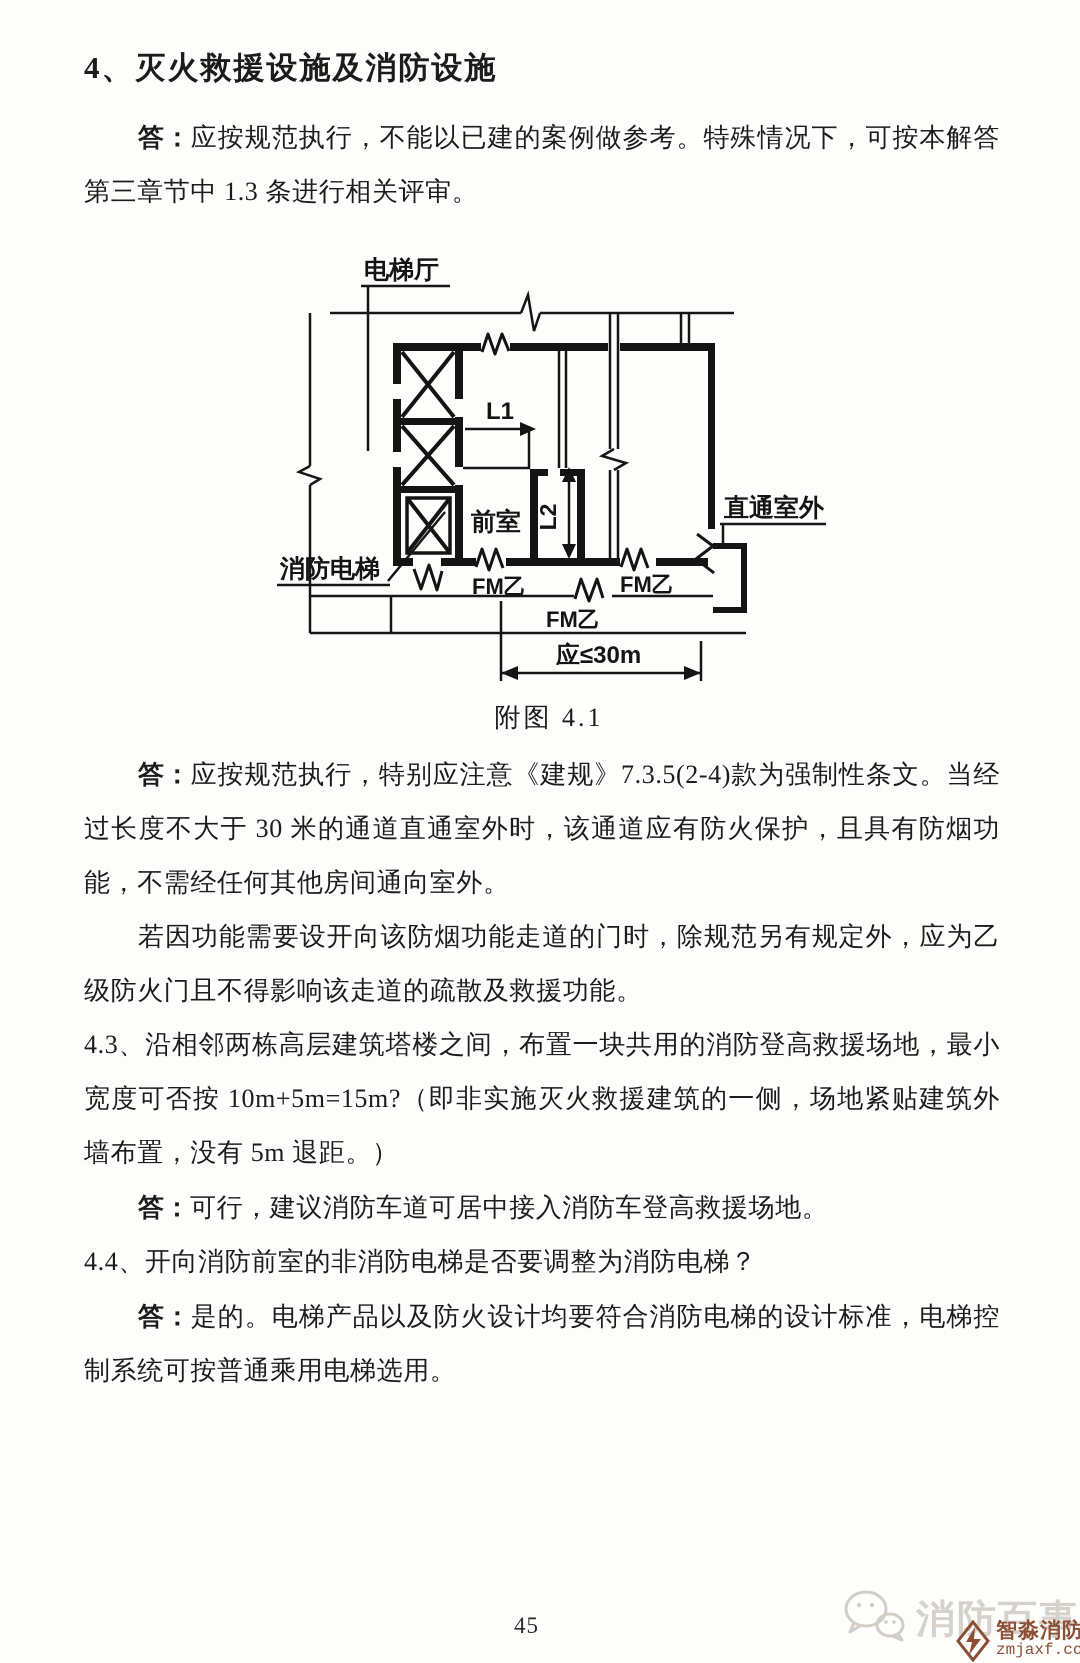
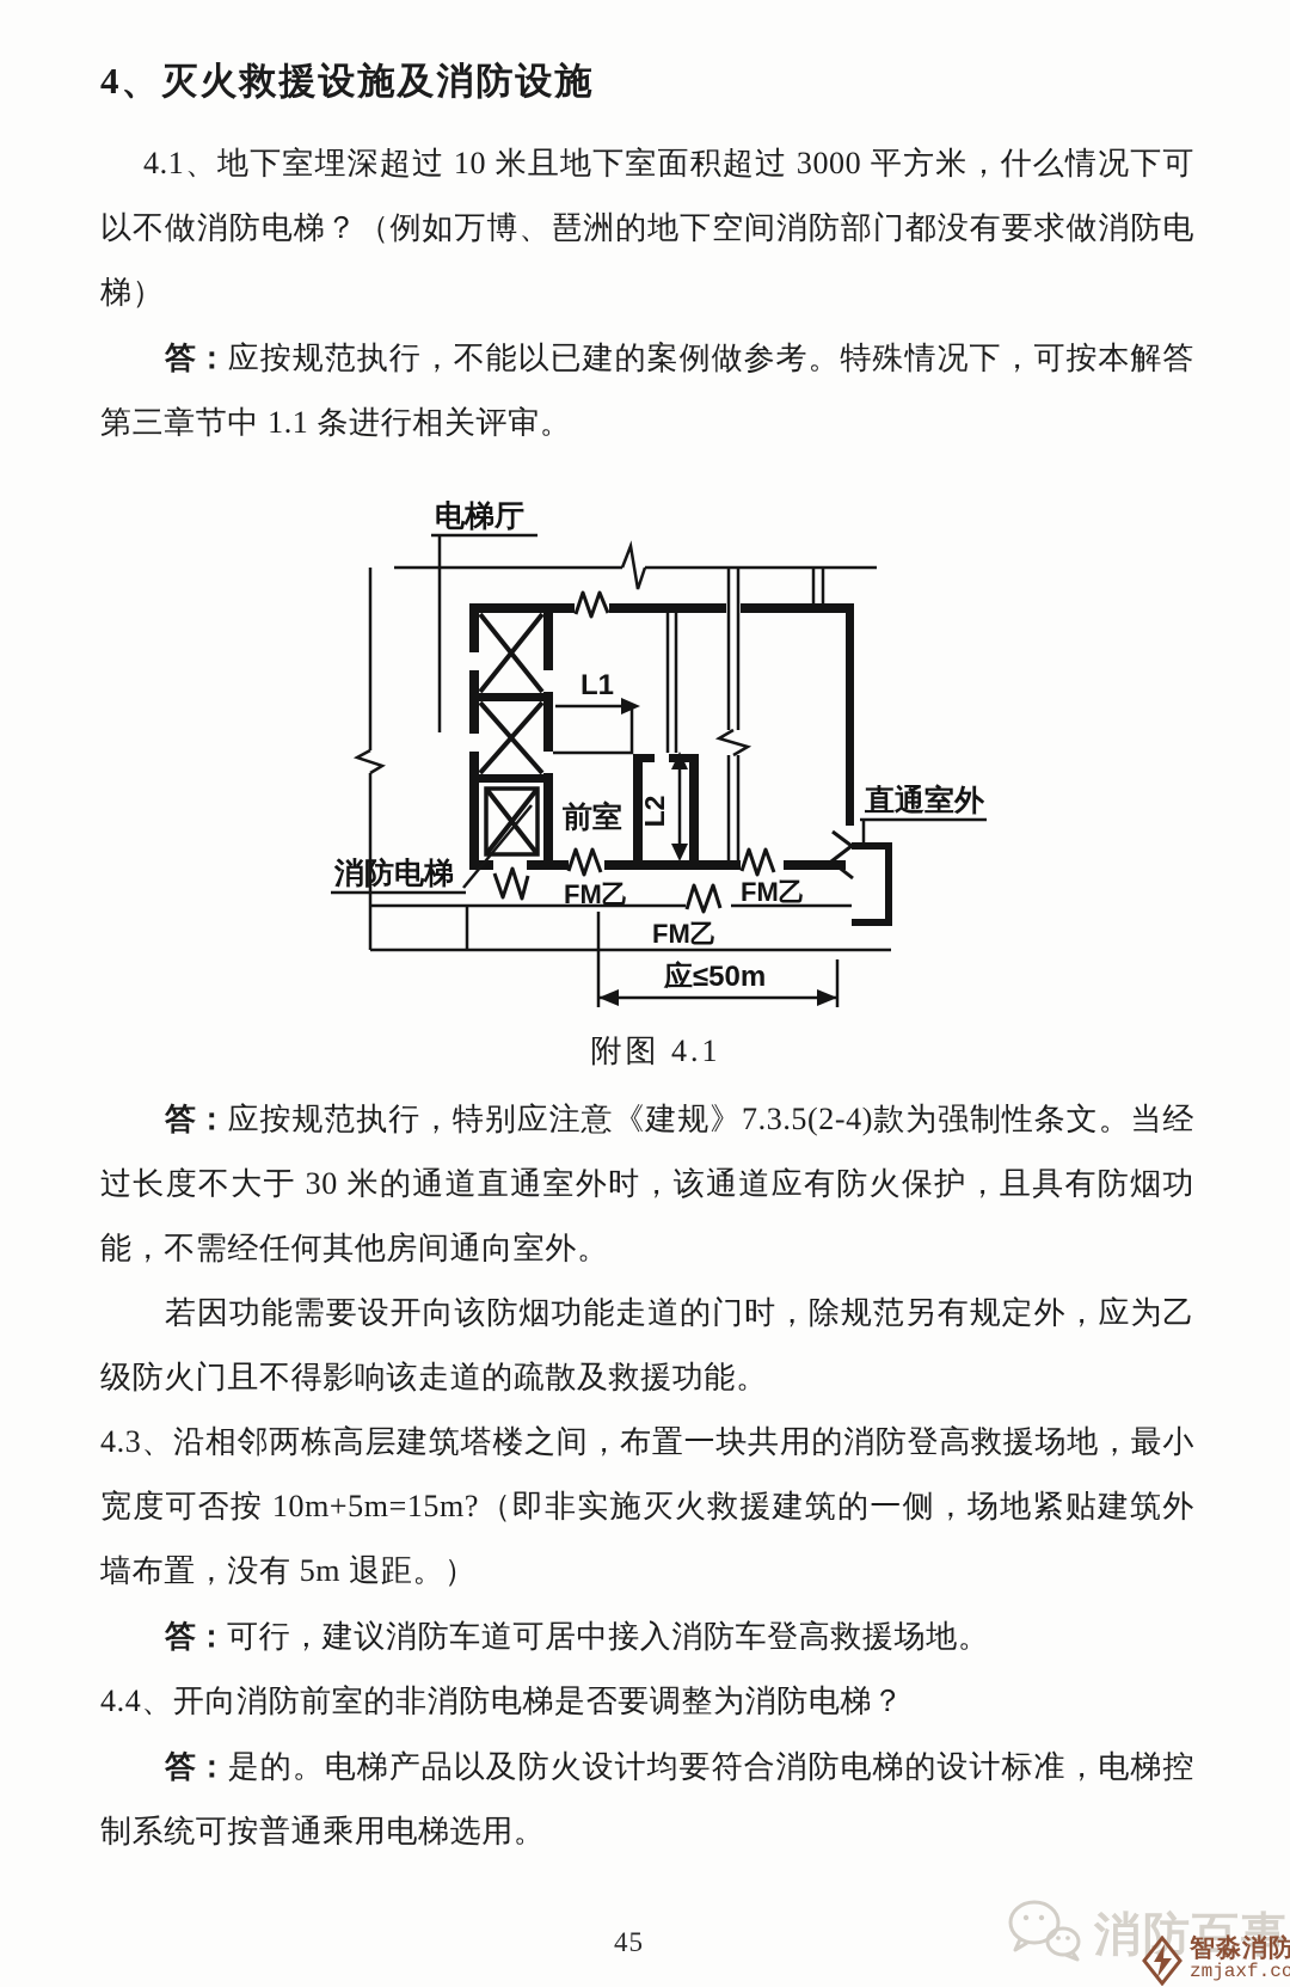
  4、灭火救援设施及消防设施
+ 4.1、地下室埋深超过 10 米且地下室面积超过 3000 平方米，什么情况下可以不做消防电梯？（例如万博、琶洲的地下空间消防部门都没有要求做消防电梯）
- 答：应按规范执行，不能以已建的案例做参考。特殊情况下，可按本解答第三章节中 1.3 条进行相关评审。
+ 答：应按规范执行，不能以已建的案例做参考。特殊情况下，可按本解答第三章节中 1.1 条进行相关评审。
  L1
  电梯厅
  前室
  消防电梯
  FM乙
  FM乙
  FM乙
  直通室外
- 应≤30m
+ 应≤50m
  附图 4.1
  答：应按规范执行，特别应注意《建规》7.3.5(2-4)款为强制性条文。当经过长度不大于 30 米的通道直通室外时，该通道应有防火保护，且具有防烟功能，不需经任何其他房间通向室外。
  若因功能需要设开向该防烟功能走道的门时，除规范另有规定外，应为乙级防火门且不得影响该走道的疏散及救援功能。
  4.3、沿相邻两栋高层建筑塔楼之间，布置一块共用的消防登高救援场地，最小宽度可否按 10m+5m=15m?（即非实施灭火救援建筑的一侧，场地紧贴建筑外墙布置，没有 5m 退距。）
  答：可行，建议消防车道可居中接入消防车登高救援场地。
  4.4、开向消防前室的非消防电梯是否要调整为消防电梯？
  答：是的。电梯产品以及防火设计均要符合消防电梯的设计标准，电梯控制系统可按普通乘用电梯选用。
  45
  消防百事
  智淼消防
  zmjaxf.co
